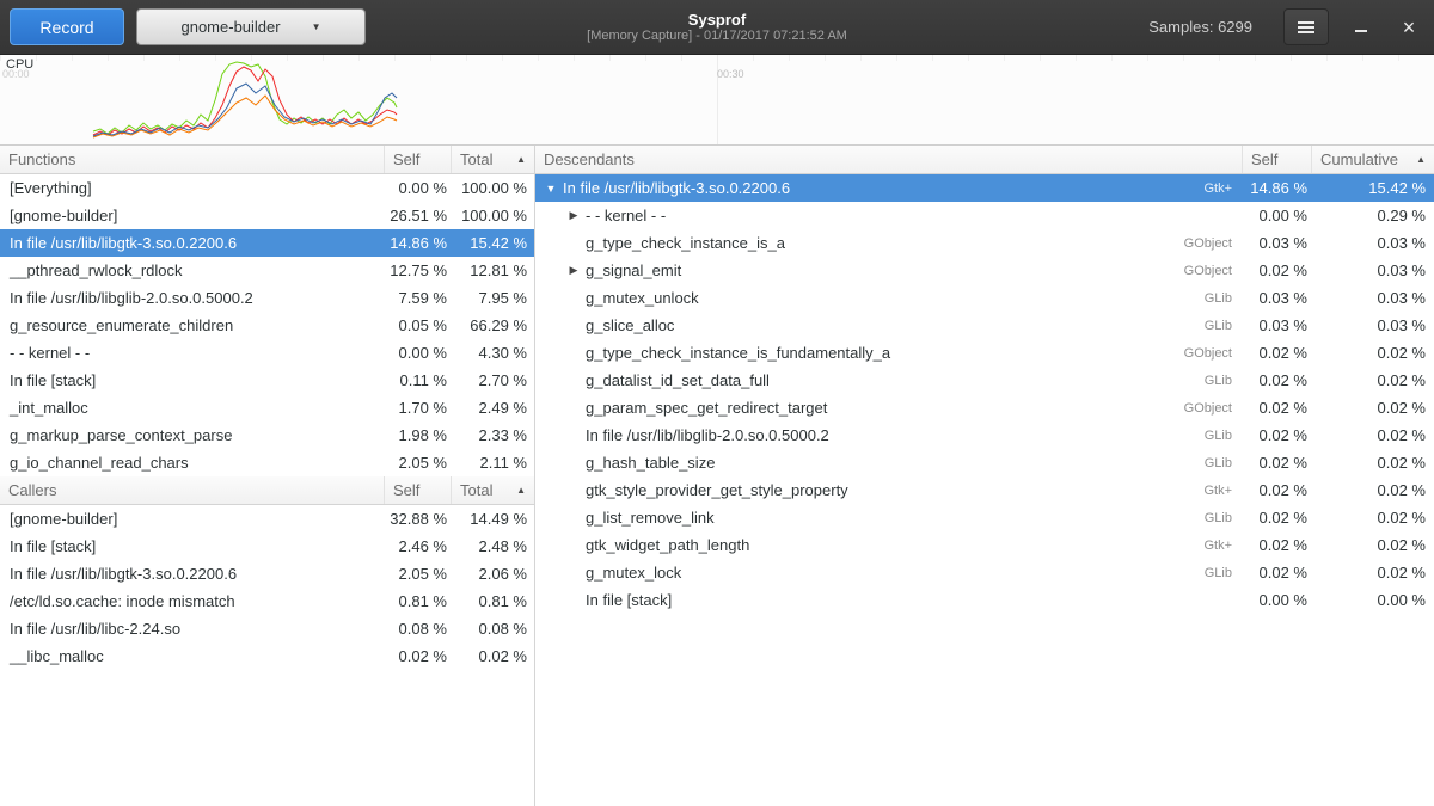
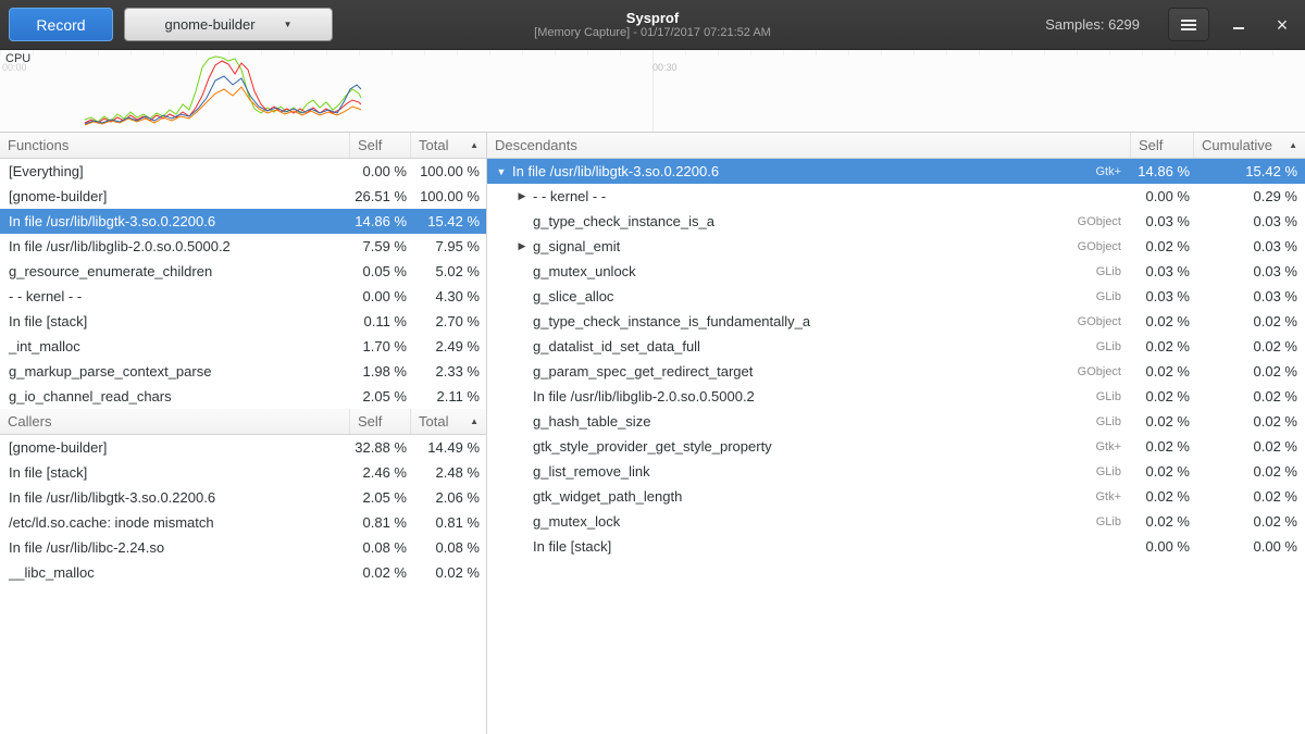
  Record
  gnome-builder
  ▼
  Sysprof
  [Memory Capture] - 01/17/2017 07:21:52 AM
  Samples: 6299
  ×
  00:00
  00:30
  CPU
  Functions
  Self
  Total
  ▲
  [Everything]
  0.00 %
  100.00 %
  [gnome-builder]
  26.51 %
  100.00 %
  In file /usr/lib/libgtk-3.so.0.2200.6
  14.86 %
  15.42 %
- __pthread_rwlock_rdlock
- 12.75 %
- 12.81 %
  In file /usr/lib/libglib-2.0.so.0.5000.2
  7.59 %
  7.95 %
  g_resource_enumerate_children
  0.05 %
- 66.29 %
+ 5.02 %
  - - kernel - -
  0.00 %
  4.30 %
  In file [stack]
  0.11 %
  2.70 %
  _int_malloc
  1.70 %
  2.49 %
  g_markup_parse_context_parse
  1.98 %
  2.33 %
  g_io_channel_read_chars
  2.05 %
  2.11 %
  Callers
  Self
  Total
  ▲
  [gnome-builder]
  32.88 %
  14.49 %
  In file [stack]
  2.46 %
  2.48 %
  In file /usr/lib/libgtk-3.so.0.2200.6
  2.05 %
  2.06 %
  /etc/ld.so.cache: inode mismatch
  0.81 %
  0.81 %
  In file /usr/lib/libc-2.24.so
  0.08 %
  0.08 %
  __libc_malloc
  0.02 %
  0.02 %
  Descendants
  Self
  Cumulative
  ▲
  ▼
  In file /usr/lib/libgtk-3.so.0.2200.6
  Gtk+
  14.86 %
  15.42 %
  ▶
  - - kernel - -
  0.00 %
  0.29 %
  g_type_check_instance_is_a
  GObject
  0.03 %
  0.03 %
  ▶
  g_signal_emit
  GObject
  0.02 %
  0.03 %
  g_mutex_unlock
  GLib
  0.03 %
  0.03 %
  g_slice_alloc
  GLib
  0.03 %
  0.03 %
  g_type_check_instance_is_fundamentally_a
  GObject
  0.02 %
  0.02 %
  g_datalist_id_set_data_full
  GLib
  0.02 %
  0.02 %
  g_param_spec_get_redirect_target
  GObject
  0.02 %
  0.02 %
  In file /usr/lib/libglib-2.0.so.0.5000.2
  GLib
  0.02 %
  0.02 %
  g_hash_table_size
  GLib
  0.02 %
  0.02 %
  gtk_style_provider_get_style_property
  Gtk+
  0.02 %
  0.02 %
  g_list_remove_link
  GLib
  0.02 %
  0.02 %
  gtk_widget_path_length
  Gtk+
  0.02 %
  0.02 %
  g_mutex_lock
  GLib
  0.02 %
  0.02 %
  In file [stack]
  0.00 %
  0.00 %
